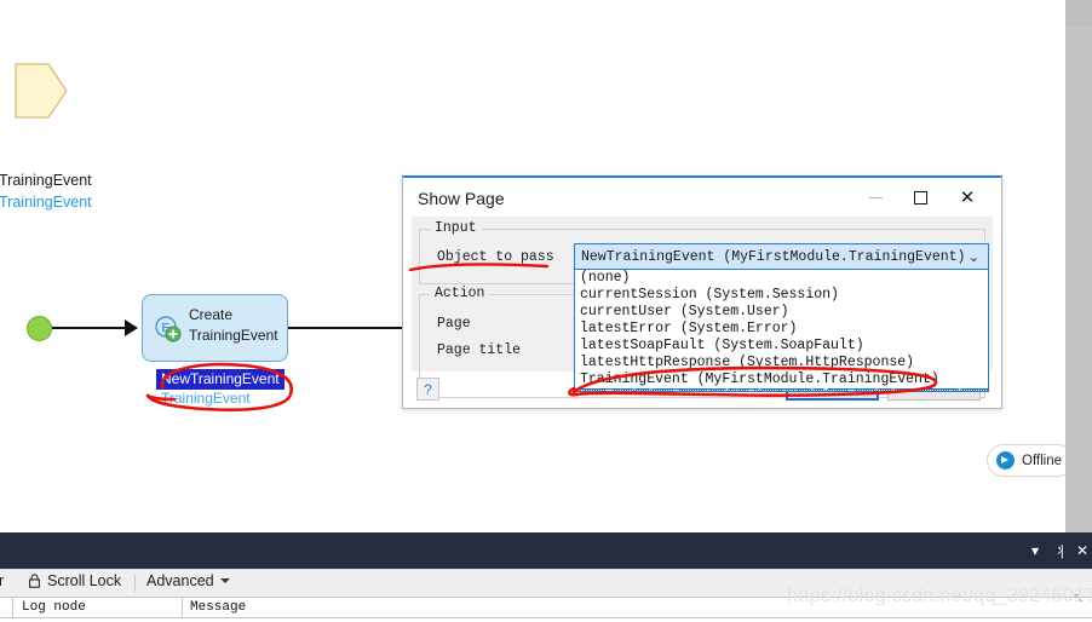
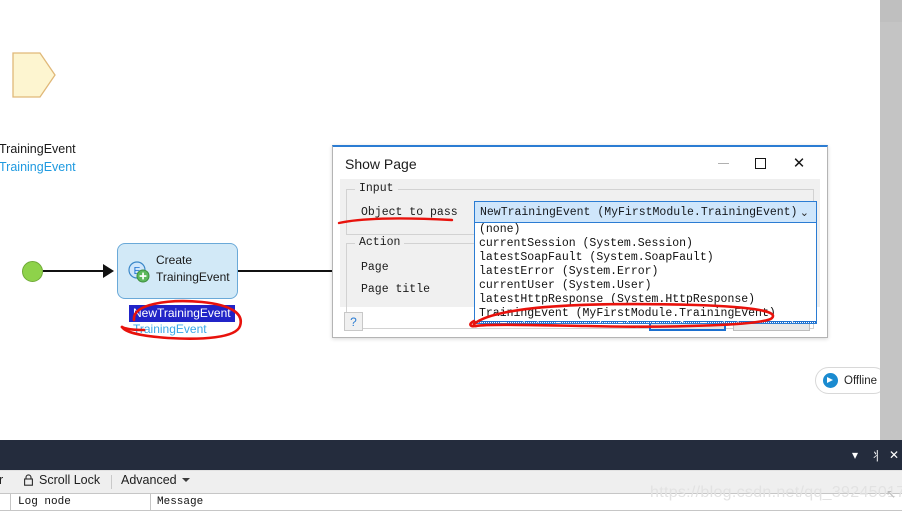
  TrainingEvent
  TrainingEvent
  E
  Create
  TrainingEvent
  ewTrainingEvent
  ainingEvent
  Offline
  Show Page
  ✕
  Input
  Object to pass
  Action
  Page
  Page title
  ?
  NewTrainingEvent (MyFirstModule.TrainingEvent)
  ⌄
  (none)
  currentSession (System.Session)
- currentUser (System.User)
+ latestSoapFault (System.SoapFault)
  latestError (System.Error)
- latestSoapFault (System.SoapFault)
+ currentUser (System.User)
  latestHttpResponse (System.HttpResponse)
  TrningEvent (MyFirstModule.TrainingEvent
  ▾
  丬
  ✕
  Scroll Lock
  Advanced
  Log node
  Message
  https://blog.csdn.net/qq_39245017
  ↖
